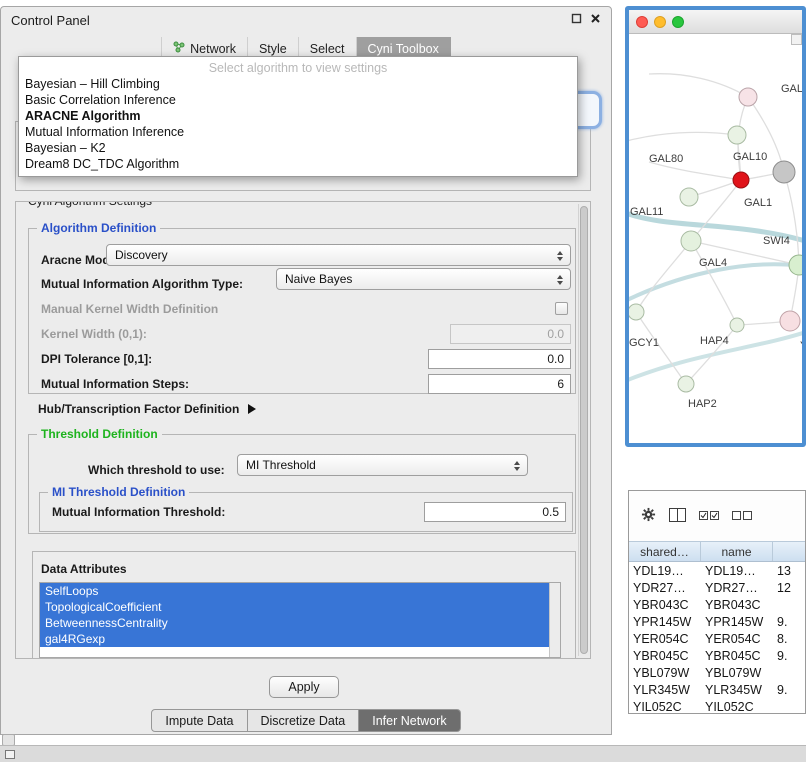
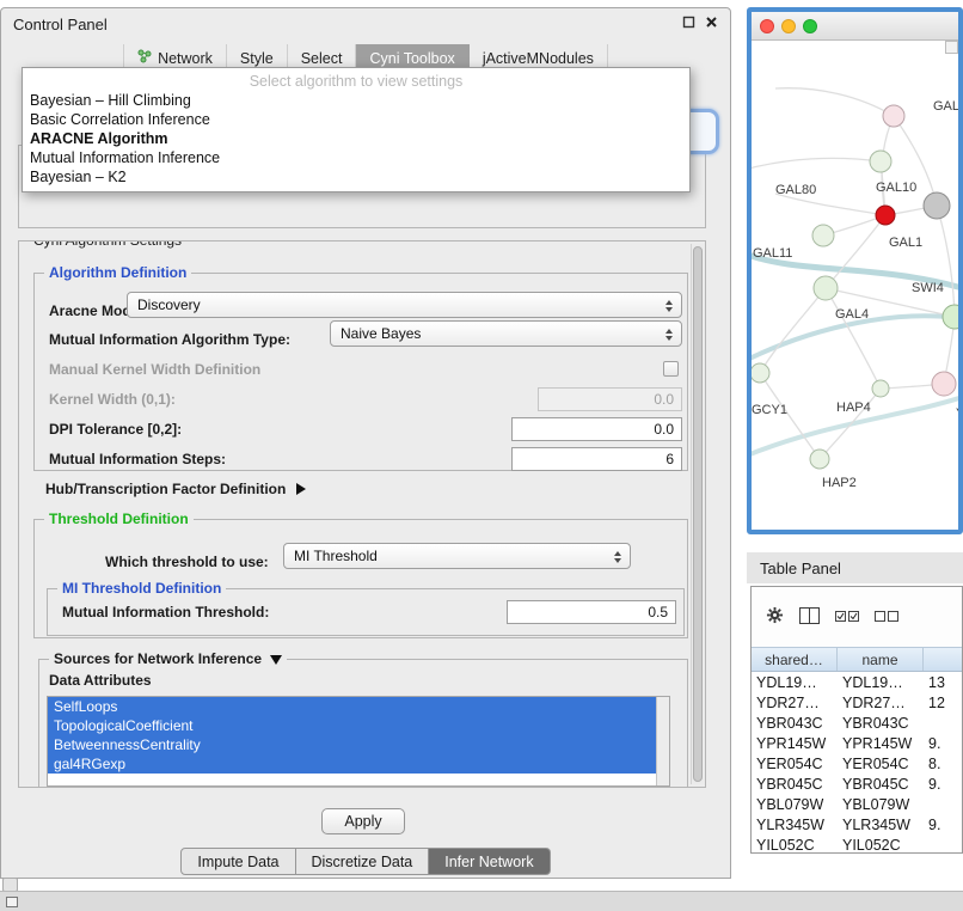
  Control Panel
  Network
  Style
  Select
  Cyni Toolbox
+ jActiveMNodules
  Algorithm Definition
  Aracne Mo
  Discovery
  Mutual Information Algorithm Type:
  Naive Bayes
  Manual Kernel Width Definition
  Kernel Width (0,1):
  0.0
- DPI Tolerance [0,1]:
+ DPI Tolerance [0,2]:
  0.0
  Mutual Information Steps:
  6
  Hub/Transcription Factor Definition
  Threshold Definition
  Which threshold to use:
  MI Threshold
  MI Threshold Definition
  Mutual Information Threshold:
  0.5
+ Sources for Network Inference
  Data Attributes
  SelfLoops
  TopologicalCoefficient
  BetweennessCentrality
  gal4RGexp
  Apply
  Impute Data
  Discretize Data
  Infer Network
  Select algorithm to view settings
  Bayesian – Hill Climbing
  Basic Correlation Inference
  ARACNE Algorithm
  Mutual Information Inference
  Bayesian – K2
- Dream8 DC_TDC Algorithm
  GAL
  GAL80
  GAL10
  GAL11
  GAL1
  SWI4
  GAL4
  GCY1
  HAP4
  HAP2
+ Table Panel
  shared…
  name
  YDL19…
  YDL19…
  13
  YDR27…
  YDR27…
  12
  YBR043C
  YBR043C
  YPR145W
  YPR145W
  9.
  YER054C
  YER054C
  8.
  YBR045C
  YBR045C
  9.
  YBL079W
  YBL079W
  YLR345W
  YLR345W
  9.
  YIL052C
  YIL052C
